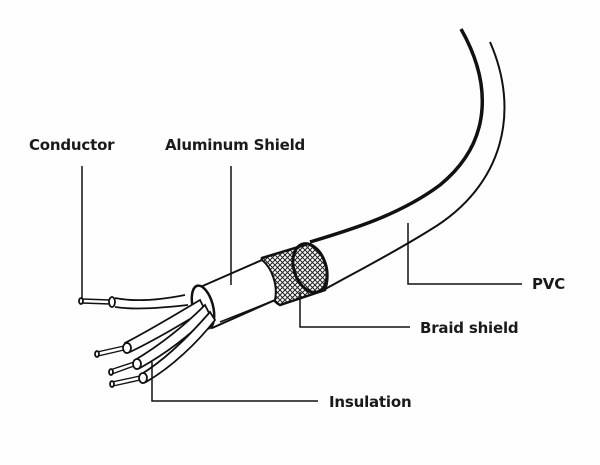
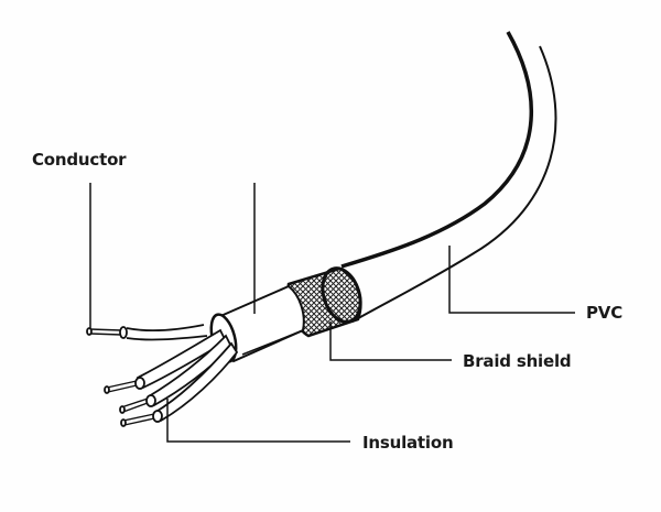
  Conductor
- Aluminum Shield
  PVC
  Braid shield
  Insulation
